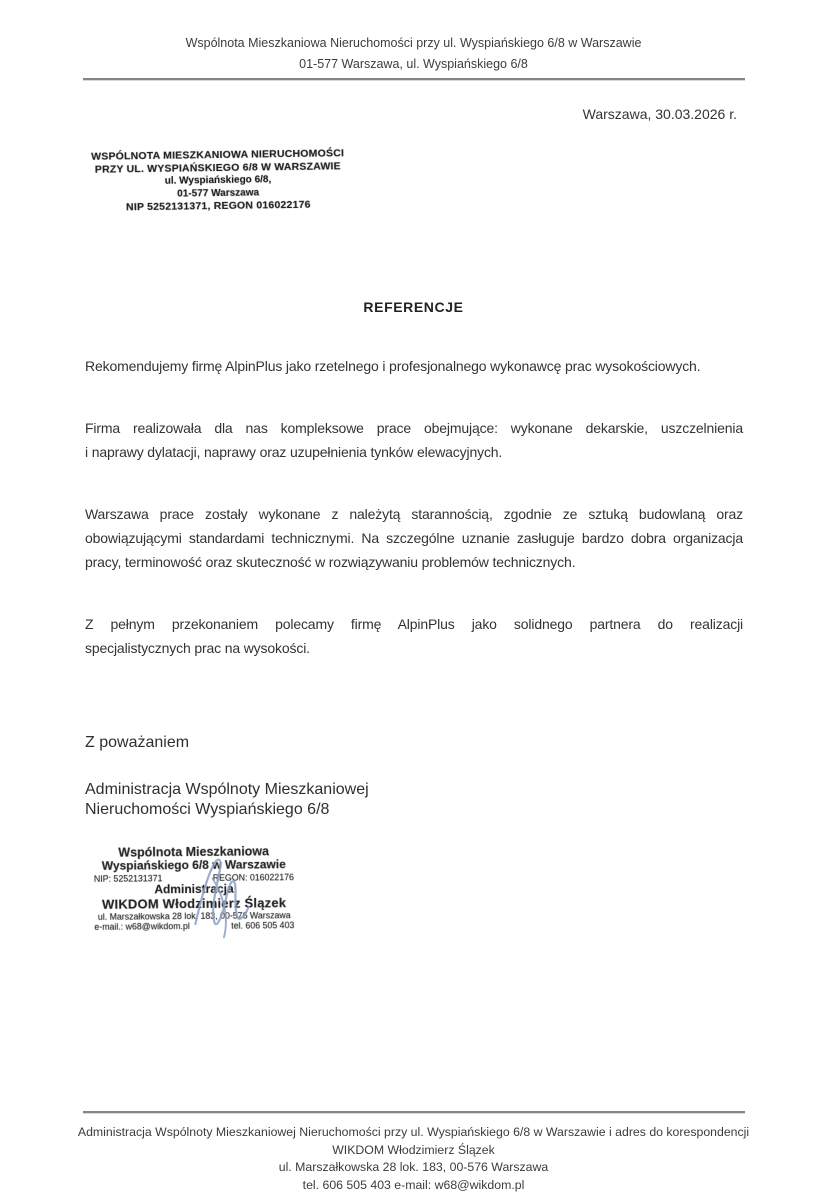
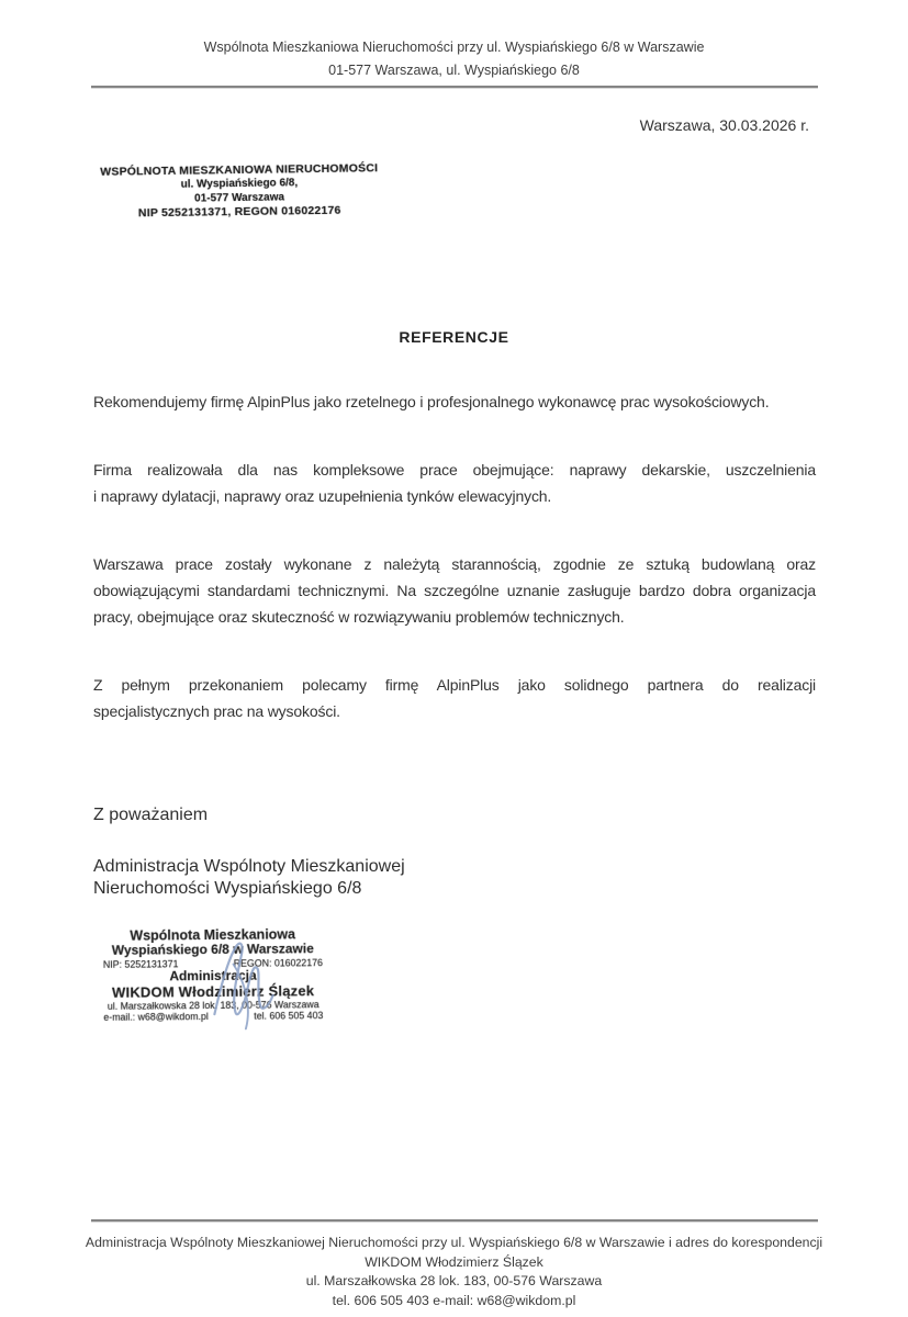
  Wspólnota Mieszkaniowa Nieruchomości przy ul. Wyspiańskiego 6/8 w Warszawie
  01-577 Warszawa, ul. Wyspiańskiego 6/8
  Warszawa, 30.03.2026 r.
  WSPÓLNOTA MIESZKANIOWA NIERUCHOMOŚCI
- PRZY UL. WYSPIAŃSKIEGO 6/8 W WARSZAWIE
  ul. Wyspiańskiego 6/8,
  01-577 Warszawa
  NIP 5252131371, REGON 016022176
  REFERENCJE
  Rekomendujemy firmę AlpinPlus jako rzetelnego i profesjonalnego wykonawcę prac wysokościowych.
- Firma realizowała dla nas kompleksowe prace obejmujące: wykonane dekarskie, uszczelnienia
+ Firma realizowała dla nas kompleksowe prace obejmujące: naprawy dekarskie, uszczelnienia
  i naprawy dylatacji, naprawy oraz uzupełnienia tynków elewacyjnych.
  Warszawa prace zostały wykonane z należytą starannością, zgodnie ze sztuką budowlaną oraz
  obowiązującymi standardami technicznymi. Na szczególne uznanie zasługuje bardzo dobra organizacja
- pracy, terminowość oraz skuteczność w rozwiązywaniu problemów technicznych.
+ pracy, obejmujące oraz skuteczność w rozwiązywaniu problemów technicznych.
  Z pełnym przekonaniem polecamy firmę AlpinPlus jako solidnego partnera do realizacji
  specjalistycznych prac na wysokości.
  Z poważaniem
  Administracja Wspólnoty Mieszkaniowej
  Nieruchomości Wyspiańskiego 6/8
  Wspólnota Mieszkaniowa
  Wyspiańskiego 6/8 w Warszawie
  NIP: 5252131371
  REGON: 016022176
  Administracja
  WIKDOM Włodzimierz Ślązek
  ul. Marszałkowska 28 lok. 183, 00-576 Warszawa
  e-mail.: w68@wikdom.pl
  tel. 606 505 403
  Administracja Wspólnoty Mieszkaniowej Nieruchomości przy ul. Wyspiańskiego 6/8 w Warszawie i adres do korespondencji
  WIKDOM Włodzimierz Ślązek
  ul. Marszałkowska 28 lok. 183, 00-576 Warszawa
  tel. 606 505 403 e-mail: w68@wikdom.pl
